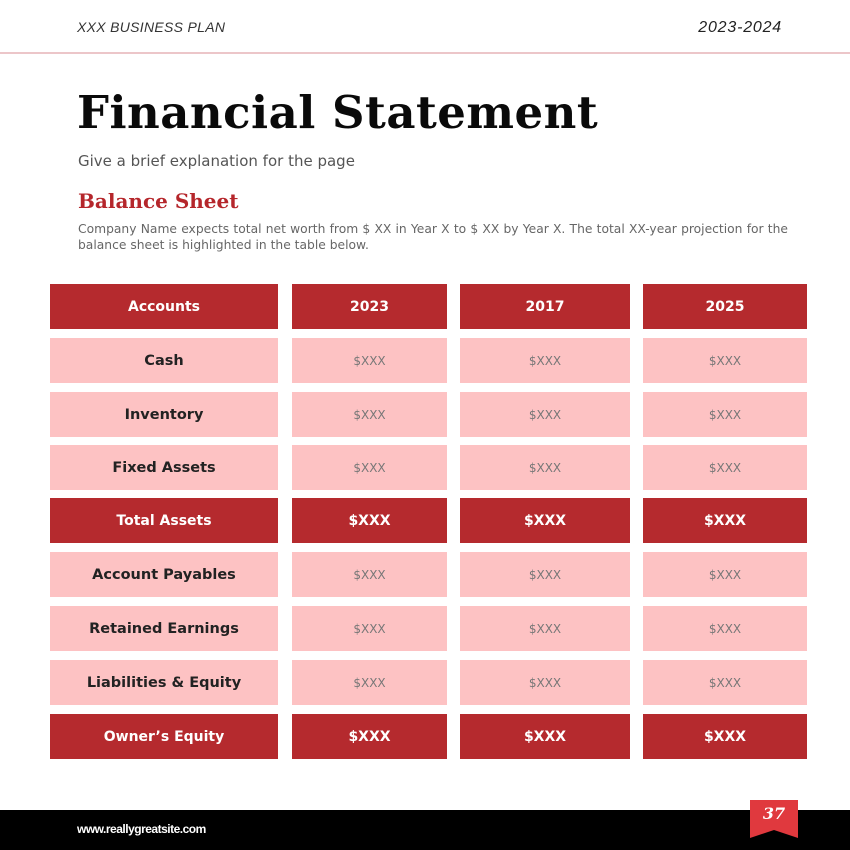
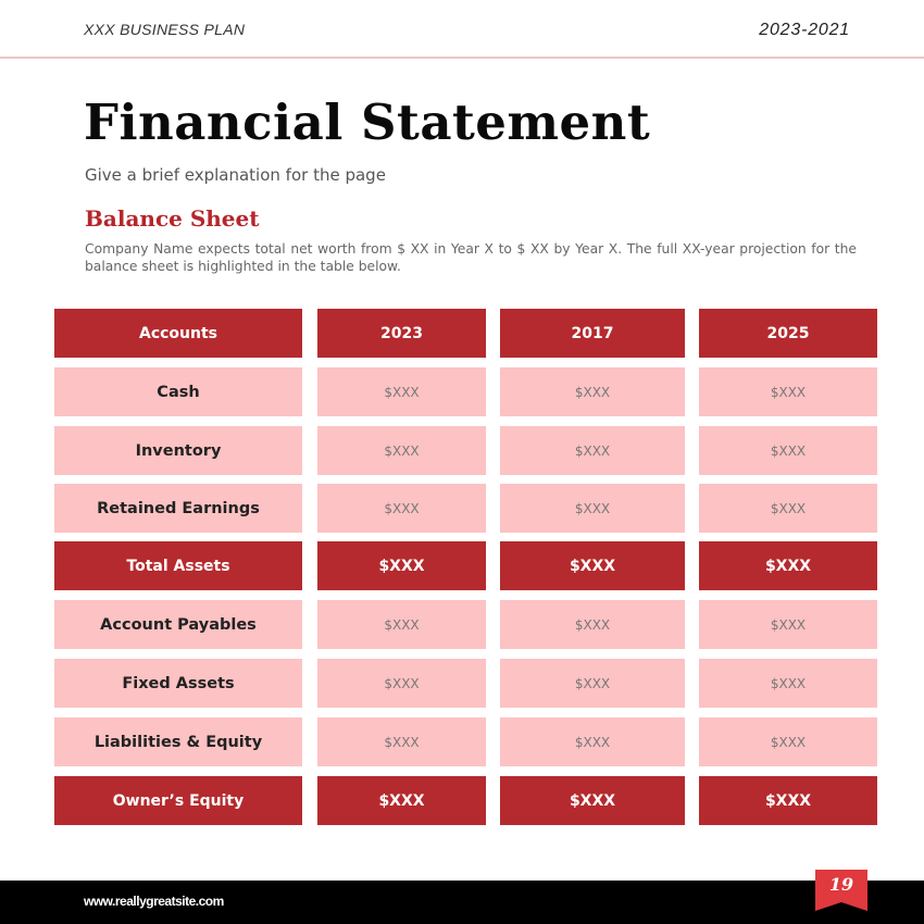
  XXX BUSINESS PLAN
- 2023-2024
+ 2023-2021
  Financial Statement
  Give a brief explanation for the page
  Balance Sheet
- Company Name expects total net worth from $ XX in Year X to $ XX by Year X. The total XX-year projection for the balance sheet is highlighted in the table below.
+ Company Name expects total net worth from $ XX in Year X to $ XX by Year X. The full XX-year projection for the balance sheet is highlighted in the table below.
  Accounts
  2023
  2017
  2025
  Cash
  $XXX
  $XXX
  $XXX
  Inventory
  $XXX
  $XXX
  $XXX
- Fixed Assets
+ Retained Earnings
  $XXX
  $XXX
  $XXX
  Total Assets
  $XXX
  $XXX
  $XXX
  Account Payables
  $XXX
  $XXX
  $XXX
- Retained Earnings
+ Fixed Assets
  $XXX
  $XXX
  $XXX
  Liabilities & Equity
  $XXX
  $XXX
  $XXX
  Owner’s Equity
  $XXX
  $XXX
  $XXX
  www.reallygreatsite.com
- 37
+ 19
